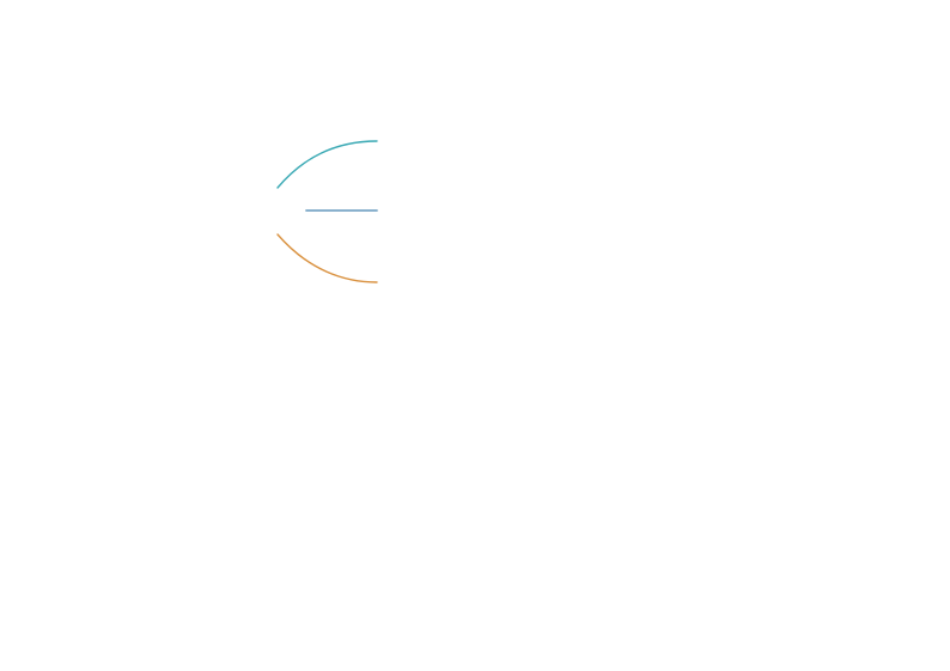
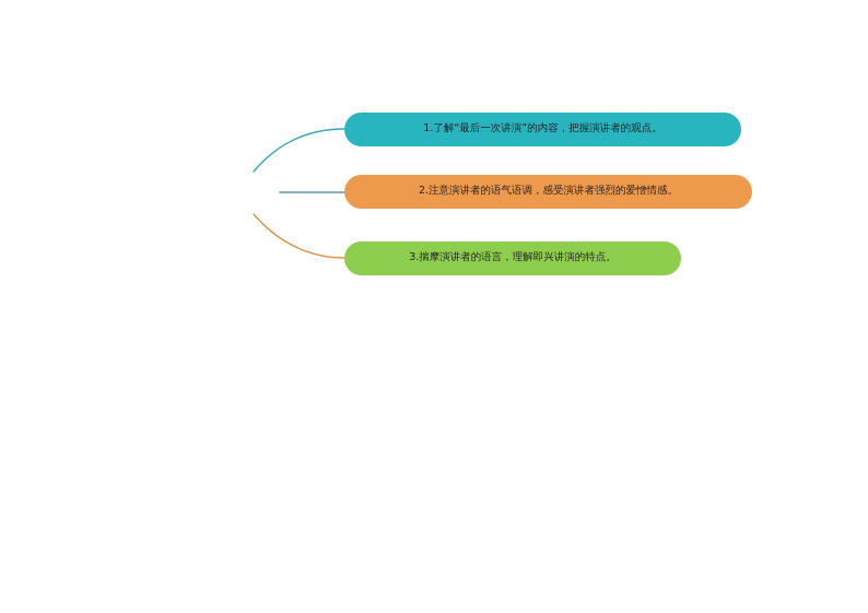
+ 1.了解“最后一次讲演”的内容，把握演讲者的观点。
+ 2.注意演讲者的语气语调，感受演讲者强烈的爱憎情感。
+ 3.揣摩演讲者的语言，理解即兴讲演的特点。
